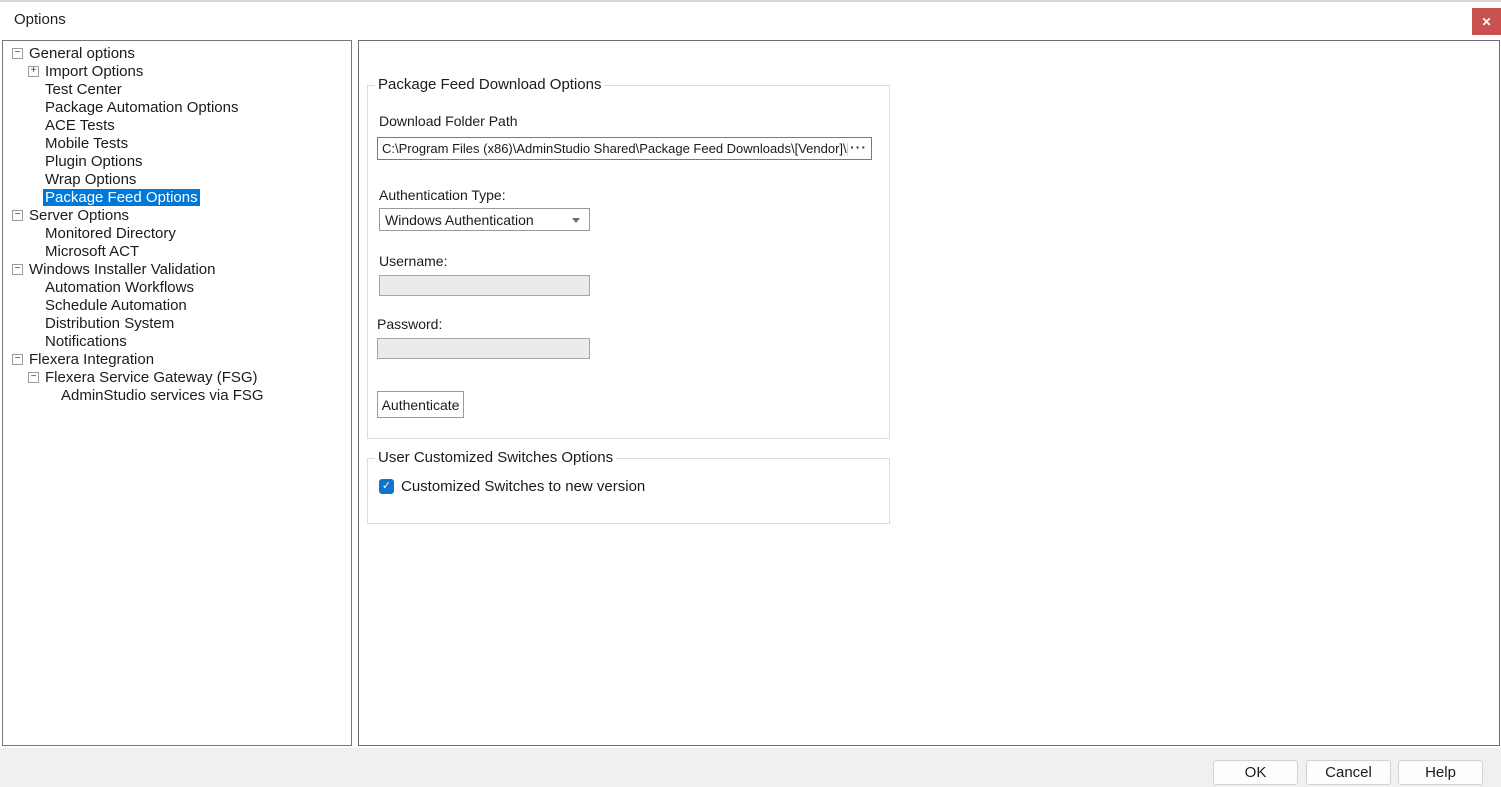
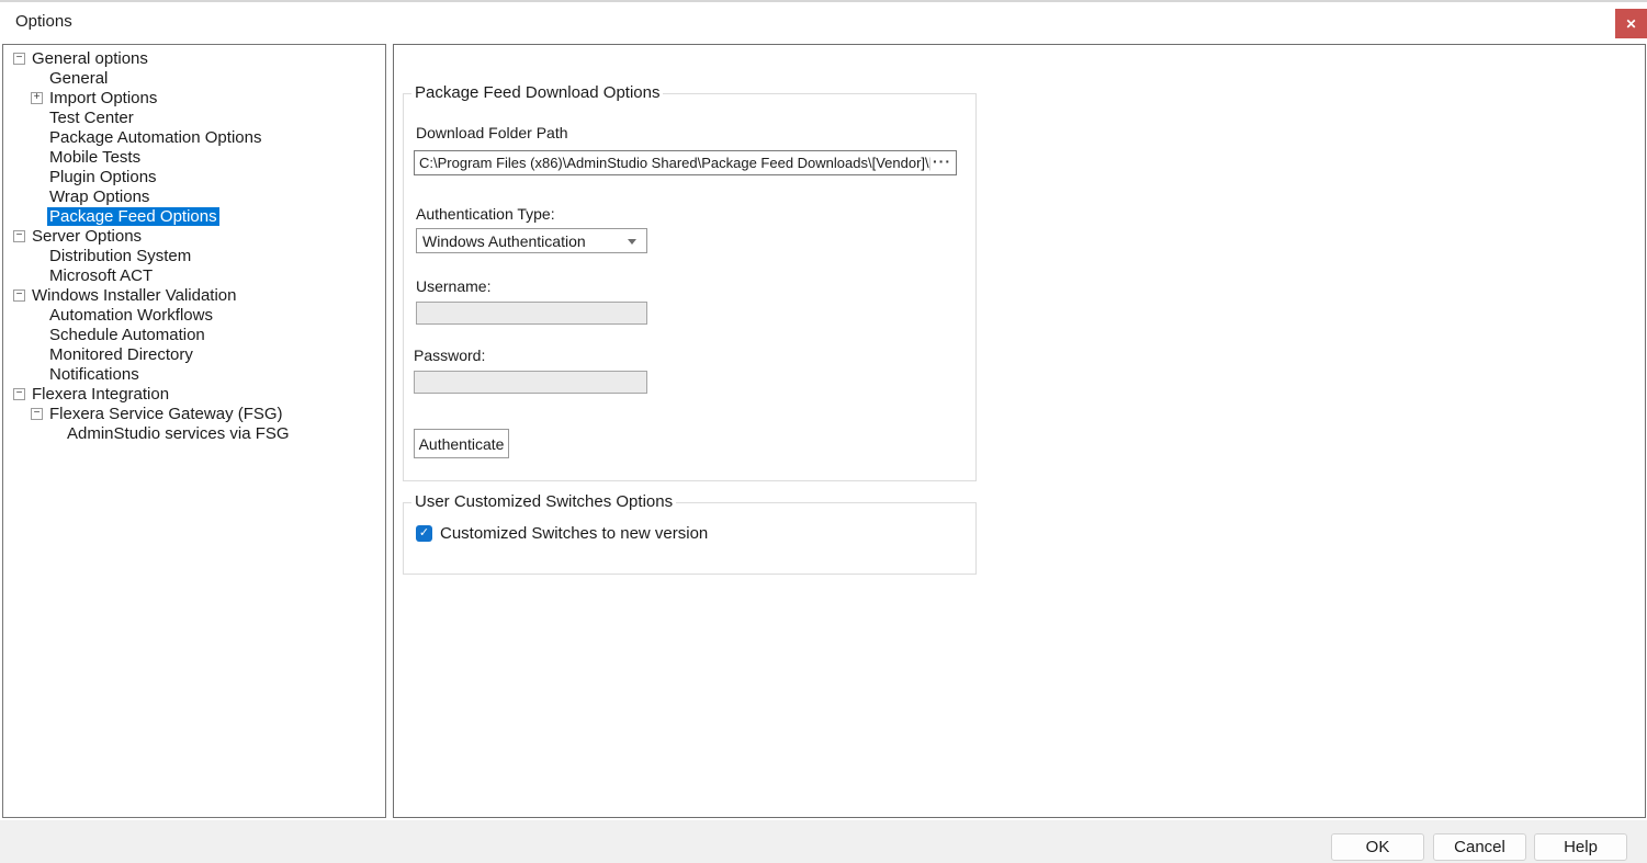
  Options
  ✕
  −
  General options
+ General
  +
  Import Options
  Test Center
  Package Automation Options
- ACE Tests
  Mobile Tests
  Plugin Options
  Wrap Options
  Package Feed Options
  −
  Server Options
- Monitored Directory
+ Distribution System
  Microsoft ACT
  −
  Windows Installer Validation
  Automation Workflows
  Schedule Automation
- Distribution System
+ Monitored Directory
  Notifications
  −
  Flexera Integration
  −
  Flexera Service Gateway (FSG)
  AdminStudio services via FSG
  Package Feed Download Options
  Download Folder Path
  C:\Program Files (x86)\AdminStudio Shared\Package Feed Downloads\[Vendor]\
  ···
  Authentication Type:
  Windows Authentication
  Username:
  Password:
  Authenticate
  User Customized Switches Options
  ✓
  Customized Switches to new version
  OK
  Cancel
  Help
